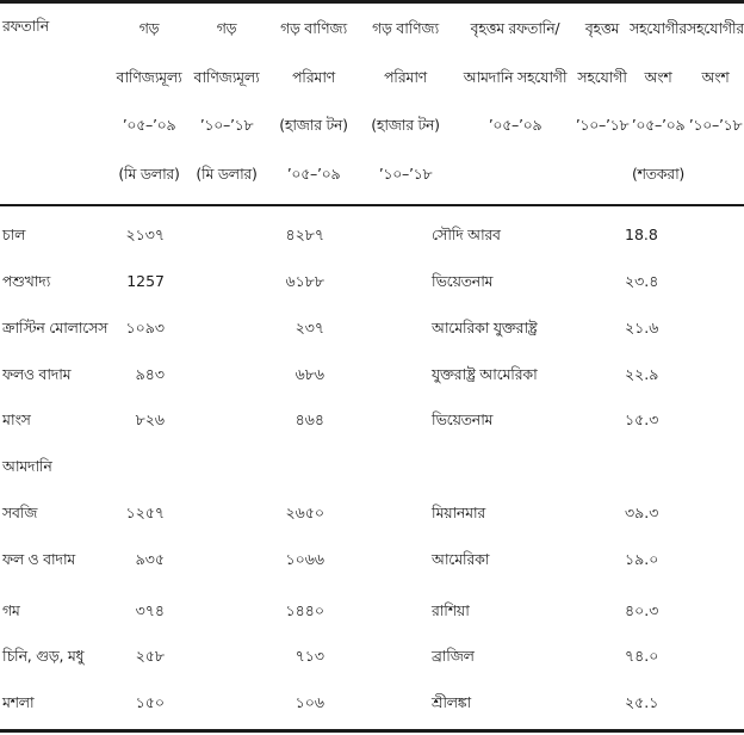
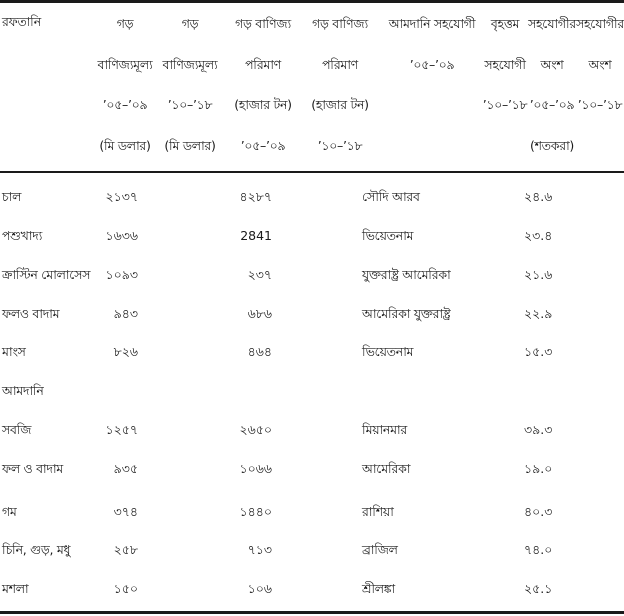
  রফতানি
  গড়
  বাণিজ্যমূল্য
  ’০৫–’০৯
  (মি ডলার)
  গড়
  বাণিজ্যমূল্য
  ’১০–’১৮
  (মি ডলার)
  গড় বাণিজ্য
  পরিমাণ
  (হাজার টন)
  ’০৫–’০৯
  গড় বাণিজ্য
  পরিমাণ
  (হাজার টন)
  ’১০–’১৮
- বৃহত্তম রফতানি/
  আমদানি সহযোগী
  ’০৫–’০৯
  বৃহত্তম
  সহযোগী
  ’১০–’১৮
  সহযোগীর
  অংশ
  ’০৫–’০৯
  (শতকরা)
  সহযোগীর
  অংশ
  ’১০–’১৮
  চাল
  ২১৩৭
  ৪২৮৭
  সৌদি আরব
- 18.8
+ ২৪.৬
  পশুখাদ্য
- 1257
+ ১৬৩৬
- ৬১৮৮
+ 2841
  ভিয়েতনাম
  ২৩.৪
  ক্রাস্টিন মোলাসেস
  ১০৯৩
  ২৩৭
- আমেরিকা যুক্তরাষ্ট্র
+ যুক্তরাষ্ট্র আমেরিকা
  ২১.৬
  ফলও বাদাম
  ৯৪৩
  ৬৮৬
- যুক্তরাষ্ট্র আমেরিকা
+ আমেরিকা যুক্তরাষ্ট্র
  ২২.৯
  মাংস
  ৮২৬
  ৪৬৪
  ভিয়েতনাম
  ১৫.৩
  আমদানি
  সবজি
  ১২৫৭
  ২৬৫০
  মিয়ানমার
  ৩৯.৩
  ফল ও বাদাম
  ৯৩৫
  ১০৬৬
  আমেরিকা
  ১৯.০
  গম
  ৩৭৪
  ১৪৪০
  রাশিয়া
  ৪০.৩
  চিনি, গুড়, মধু
  ২৫৮
  ৭১৩
  ব্রাজিল
  ৭৪.০
  মশলা
  ১৫০
  ১০৬
  শ্রীলঙ্কা
  ২৫.১
